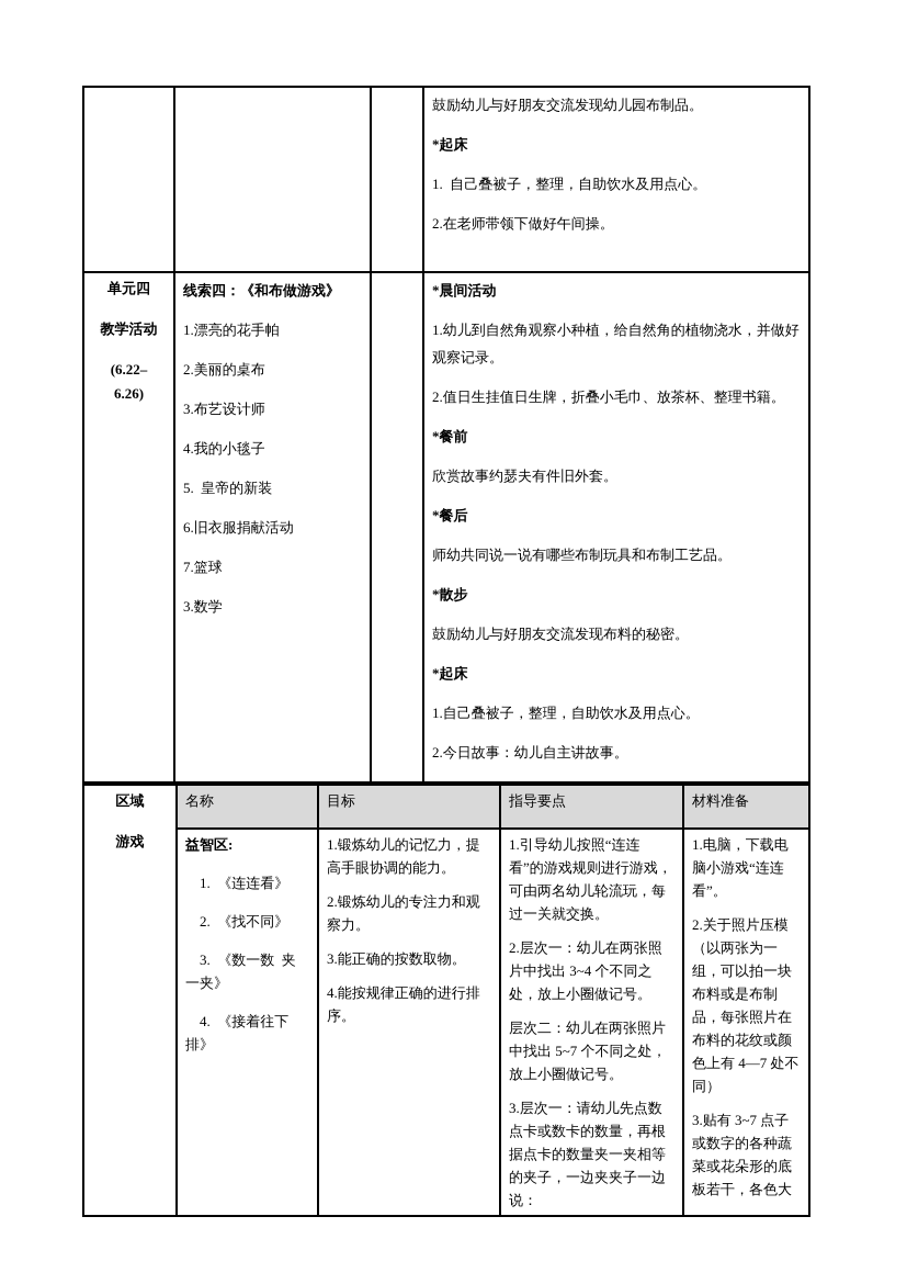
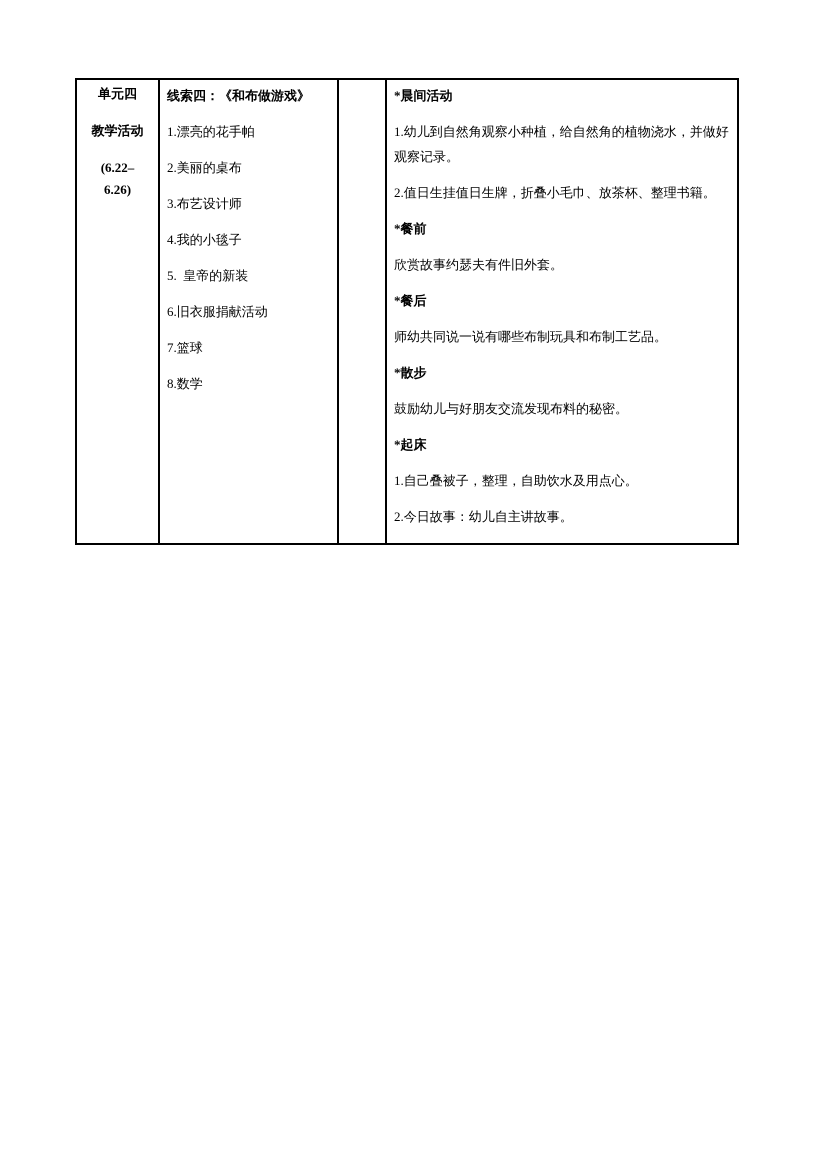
- 			鼓励幼儿与好朋友交流发现幼儿园布制品。 *起床 1. 自己叠被子，整理，自助饮水及用点心。 2.在老师带领下做好午间操。
- 单元四 教学活动 (6.22– 6.26)	线索四：《和布做游戏》 1.漂亮的花手帕 2.美丽的桌布 3.布艺设计师 4.我的小毯子 5. 皇帝的新装 6.旧衣服捐献活动 7.篮球 3.数学		*晨间活动 1.幼儿到自然角观察小种植，给自然角的植物浇水，并做好观察记录。 2.值日生挂值日生牌，折叠小毛巾、放茶杯、整理书籍。 *餐前 欣赏故事约瑟夫有件旧外套。 *餐后 师幼共同说一说有哪些布制玩具和布制工艺品。 *散步 鼓励幼儿与好朋友交流发现布料的秘密。 *起床 1.自己叠被子，整理，自助饮水及用点心。 2.今日故事：幼儿自主讲故事。
+ 单元四 教学活动 (6.22– 6.26)	线索四：《和布做游戏》 1.漂亮的花手帕 2.美丽的桌布 3.布艺设计师 4.我的小毯子 5. 皇帝的新装 6.旧衣服捐献活动 7.篮球 8.数学		*晨间活动 1.幼儿到自然角观察小种植，给自然角的植物浇水，并做好观察记录。 2.值日生挂值日生牌，折叠小毛巾、放茶杯、整理书籍。 *餐前 欣赏故事约瑟夫有件旧外套。 *餐后 师幼共同说一说有哪些布制玩具和布制工艺品。 *散步 鼓励幼儿与好朋友交流发现布料的秘密。 *起床 1.自己叠被子，整理，自助饮水及用点心。 2.今日故事：幼儿自主讲故事。
- 区域 游戏	名称	目标	指导要点	材料准备
- 益智区: 1. 《连连看》 2. 《找不同》 3. 《数一数 夹一夹》 4. 《接着往下排》	1.锻炼幼儿的记忆力，提高手眼协调的能力。 2.锻炼幼儿的专注力和观察力。 3.能正确的按数取物。 4.能按规律正确的进行排序。	1.引导幼儿按照“连连看”的游戏规则进行游戏，可由两名幼儿轮流玩，每过一关就交换。 2.层次一：幼儿在两张照片中找出 3~4 个不同之处，放上小圈做记号。 层次二：幼儿在两张照片中找出 5~7 个不同之处，放上小圈做记号。 3.层次一：请幼儿先点数点卡或数卡的数量，再根据点卡的数量夹一夹相等的夹子，一边夹夹子一边说：	1.电脑，下载电脑小游戏“连连看”。 2.关于照片压模（以两张为一组，可以拍一块布料或是布制品，每张照片在布料的花纹或颜色上有 4—7 处不同） 3.贴有 3~7 点子或数字的各种蔬菜或花朵形的底板若干，各色大
